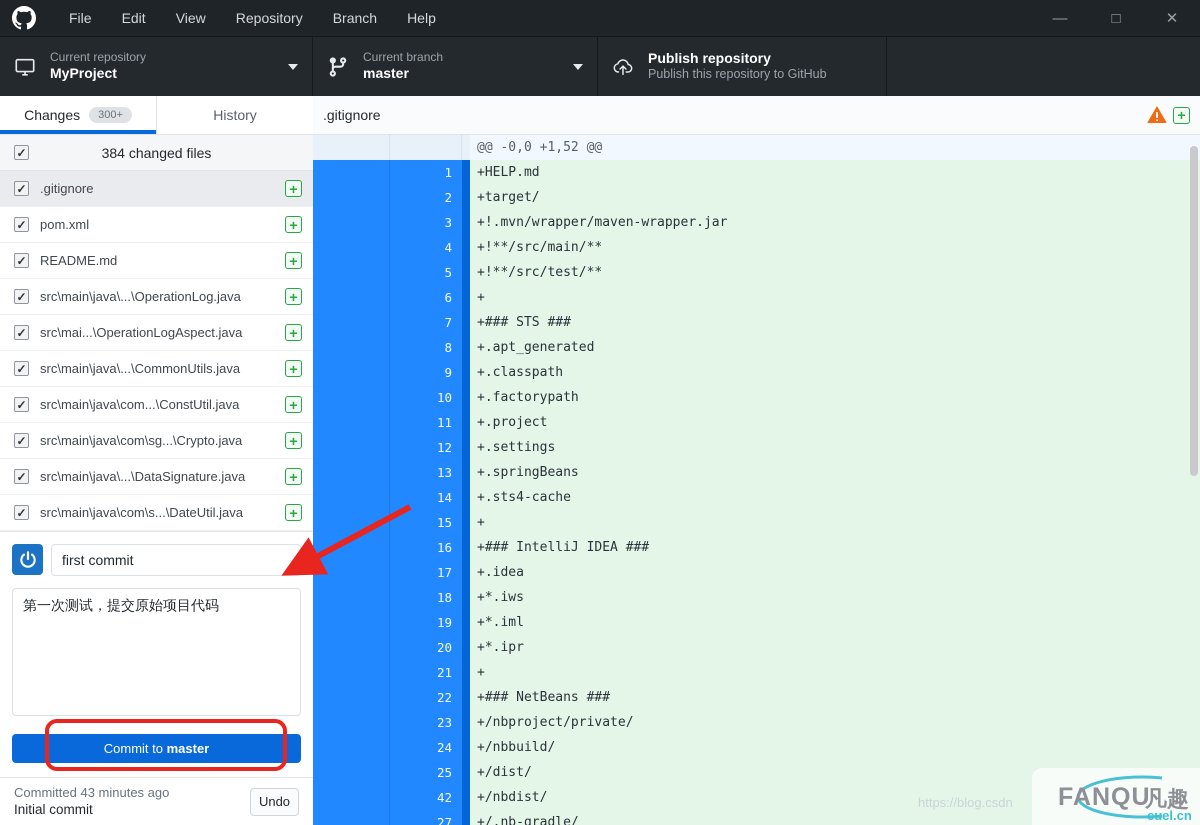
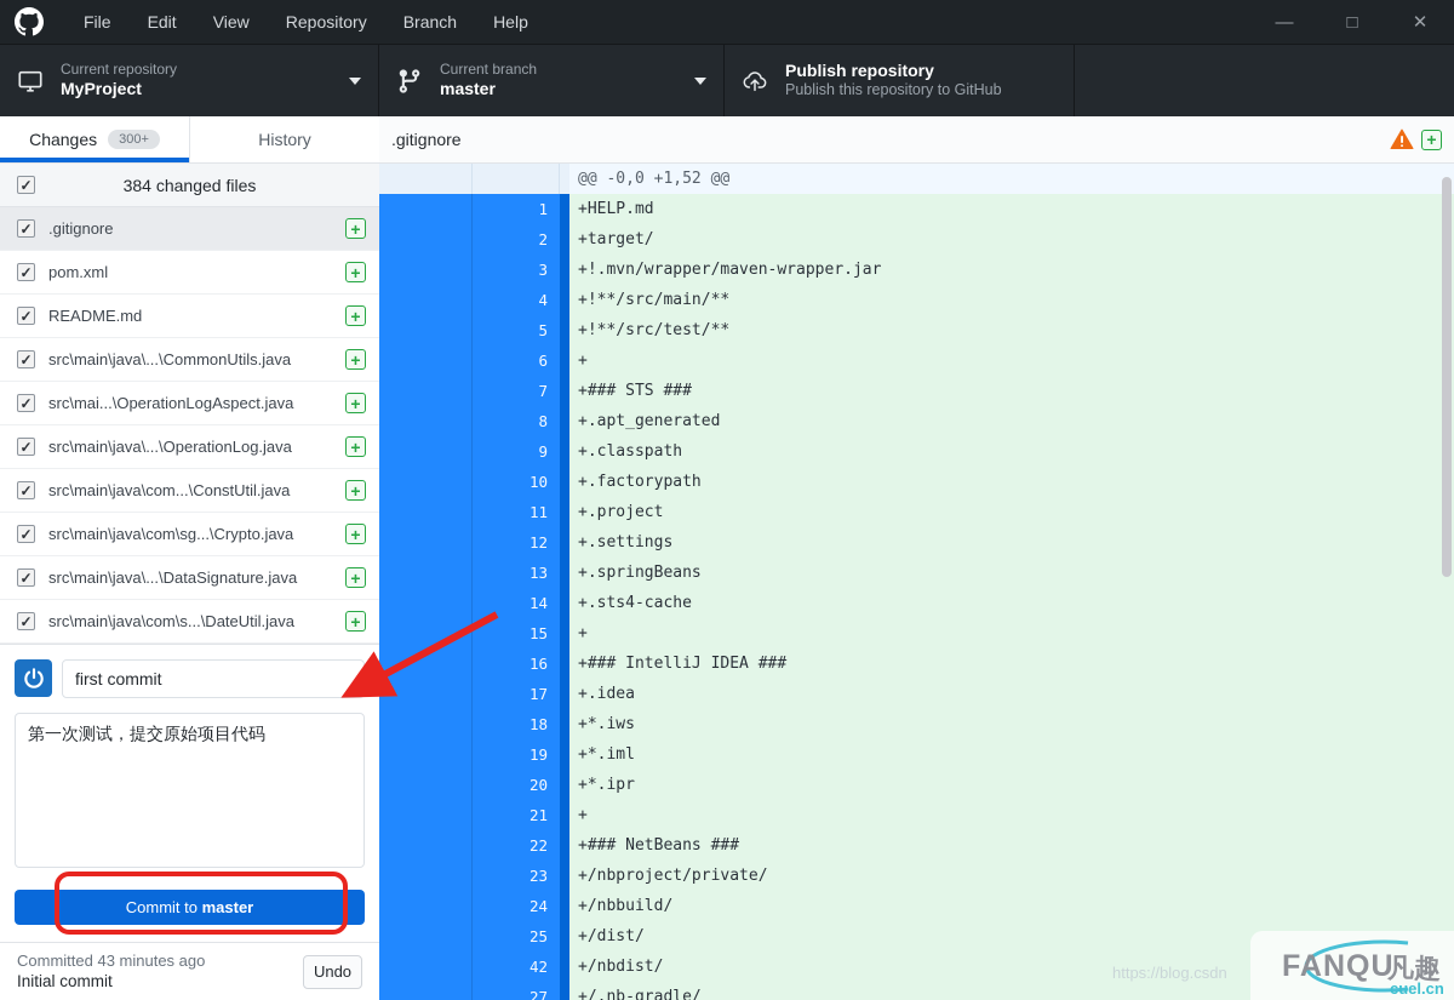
  File
  Edit
  View
  Repository
  Branch
  Help
  —
  □
  ✕
  Current repository
  MyProject
  Current branch
  master
  Publish repository
  Publish this repository to GitHub
  Changes
  300+
  History
  384 changed files
  .gitignore
  +
  pom.xml
  +
  README.md
  +
- src\main\java\...\OperationLog.java
+ src\main\java\...\CommonUtils.java
  +
  src\mai...\OperationLogAspect.java
  +
- src\main\java\...\CommonUtils.java
+ src\main\java\...\OperationLog.java
  +
  src\main\java\com...\ConstUtil.java
  +
  src\main\java\com\sg...\Crypto.java
  +
  src\main\java\...\DataSignature.java
  +
  src\main\java\com\s...\DateUtil.java
  +
  first commit
  第一次测试，提交原始项目代码 Commit to master
  Committed 43 minutes ago
  Initial commit
  Undo
  .gitignore
  +
  @@ -0,0 +1,52 @@
  1
  +HELP.md
  2
  +target/
  3
  +!.mvn/wrapper/maven-wrapper.jar
  4
  +!**/src/main/**
  5
  +!**/src/test/**
  6
  +
  7
  +### STS ###
  8
  +.apt_generated
  9
  +.classpath
  10
  +.factorypath
  11
  +.project
  12
  +.settings
  13
  +.springBeans
  14
  +.sts4-cache
  15
  +
  16
  +### IntelliJ IDEA ###
  17
  +.idea
  18
  +*.iws
  19
  +*.iml
  20
  +*.ipr
  21
  +
  22
  +### NetBeans ###
  23
  +/nbproject/private/
  24
  +/nbbuild/
  25
  +/dist/
  42
  +/nbdist/
  27
  +/.nb-gradle/
  https://blog.csdn
  FANQU
  凡趣
  cuel.cn
